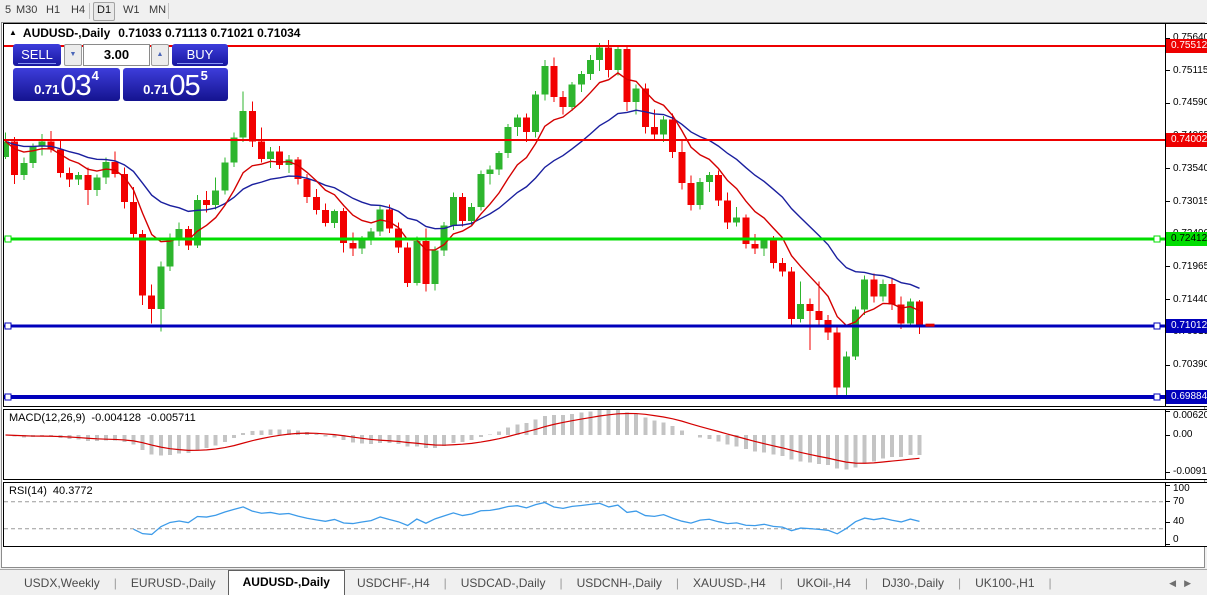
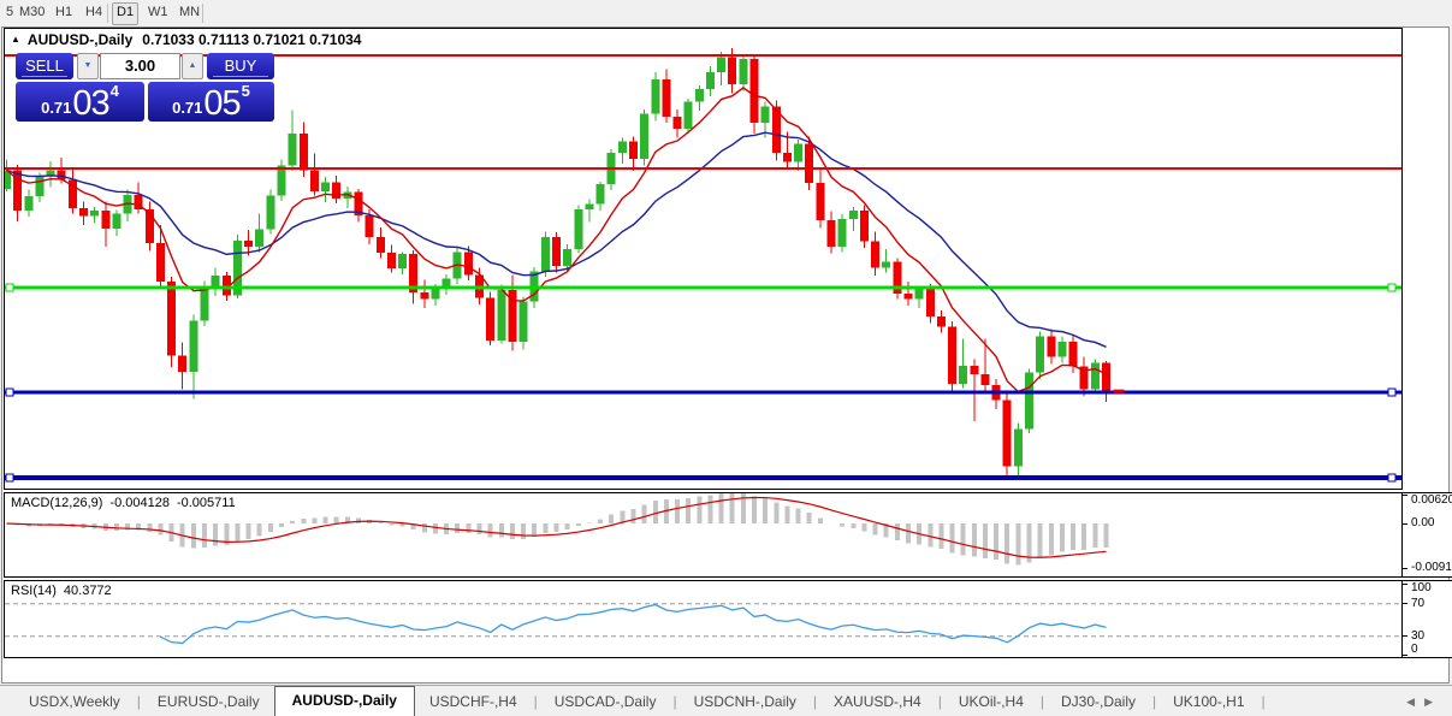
  5
  M30
  H1
  H4
  D1
  W1
  MN
  ▲ AUDUSD-,Daily 0.71033 0.71113 0.71021 0.71034
  SELL
  3.00
  BUY
  0.71
  03
  4
  0.71
  05
  5
- 0.75640
- 0.75115
- 0.74590
- 0.73540
- 0.73015
- 0.71965
- 0.71440
- 0.70390
- 0.75512
- 0.74002
- 0.72412
- 0.71012
- 0.69884
  MACD(12,26,9) -0.004128 -0.005711
  0.00620
  0.00
  -0.0091
  RSI(14) 40.3772
  100
  70
- 40
+ 30
  0
  USDX,Weekly
  |
  EURUSD-,Daily
  AUDUSD-,Daily
  USDCHF-,H4
  |
  USDCAD-,Daily
  |
  USDCNH-,Daily
  |
  XAUUSD-,H4
  |
  UKOil-,H4
  |
  DJ30-,Daily
  |
  UK100-,H1
  |
  ◀▶
